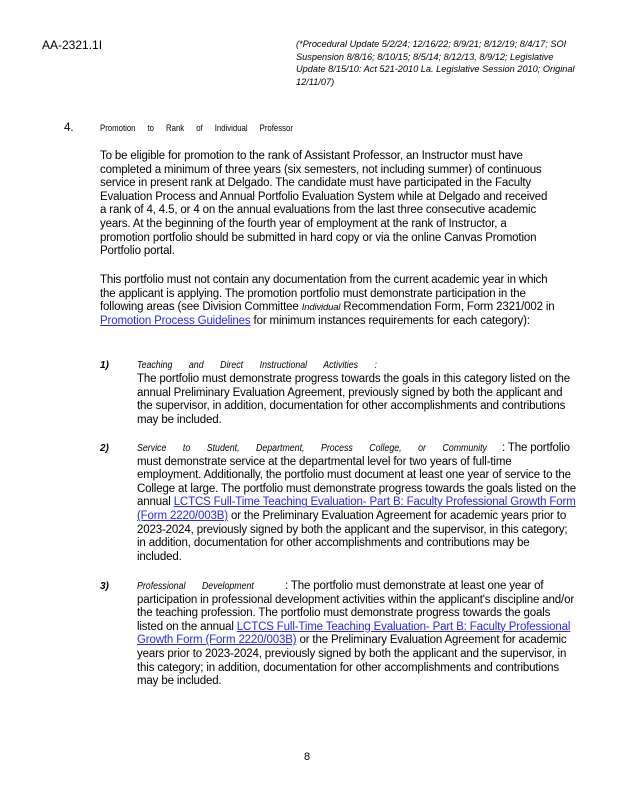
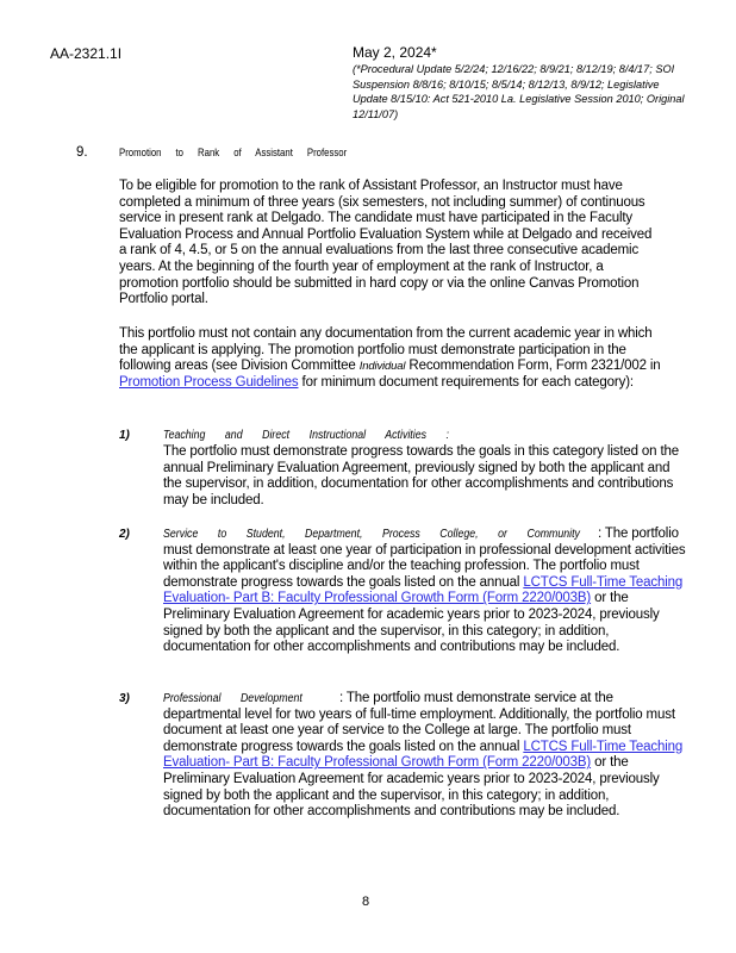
  AA-2321.1I
+ May 2, 2024*
  (*Procedural Update 5/2/24; 12/16/22; 8/9/21; 8/12/19; 8/4/17; SOI Suspension 8/8/16; 8/10/15; 8/5/14; 8/12/13, 8/9/12; Legislative Update 8/15/10: Act 521-2010 La. Legislative Session 2010; Original 12/11/07)
- 4.
+ 9.
- Promotion to Rank of Individual Professor
+ Promotion to Rank of Assistant Professor
- To be eligible for promotion to the rank of Assistant Professor, an Instructor must have completed a minimum of three years (six semesters, not including summer) of continuous service in present rank at Delgado. The candidate must have participated in the Faculty Evaluation Process and Annual Portfolio Evaluation System while at Delgado and received a rank of 4, 4.5, or 4 on the annual evaluations from the last three consecutive academic years. At the beginning of the fourth year of employment at the rank of Instructor, a promotion portfolio should be submitted in hard copy or via the online Canvas Promotion Portfolio portal.
+ To be eligible for promotion to the rank of Assistant Professor, an Instructor must have completed a minimum of three years (six semesters, not including summer) of continuous service in present rank at Delgado. The candidate must have participated in the Faculty Evaluation Process and Annual Portfolio Evaluation System while at Delgado and received a rank of 4, 4.5, or 5 on the annual evaluations from the last three consecutive academic years. At the beginning of the fourth year of employment at the rank of Instructor, a promotion portfolio should be submitted in hard copy or via the online Canvas Promotion Portfolio portal.
- This portfolio must not contain any documentation from the current academic year in which the applicant is applying. The promotion portfolio must demonstrate participation in the following areas (see Division Committee Individual Recommendation Form, Form 2321/002 in Promotion Process Guidelines for minimum instances requirements for each category):
+ This portfolio must not contain any documentation from the current academic year in which the applicant is applying. The promotion portfolio must demonstrate participation in the following areas (see Division Committee Individual Recommendation Form, Form 2321/002 in Promotion Process Guidelines for minimum document requirements for each category):
  1)
  Teaching and Direct Instructional Activities :
  The portfolio must demonstrate progress towards the goals in this category listed on the annual Preliminary Evaluation Agreement, previously signed by both the applicant and the supervisor, in addition, documentation for other accomplishments and contributions may be included.
  2)
- : The portfolio must demonstrate service at the departmental level for two years of full-time employment. Additionally, the portfolio must document at least one year of service to the College at large. The portfolio must demonstrate progress towards the goals listed on the annual LCTCS Full-Time Teaching Evaluation- Part B: Faculty Professional Growth Form (Form 2220/003B) or the Preliminary Evaluation Agreement for academic years prior to 2023-2024, previously signed by both the applicant and the supervisor, in this category; in addition, documentation for other accomplishments and contributions may be included.
+ : The portfolio must demonstrate at least one year of participation in professional development activities within the applicant's discipline and/or the teaching profession. The portfolio must demonstrate progress towards the goals listed on the annual LCTCS Full-Time Teaching Evaluation- Part B: Faculty Professional Growth Form (Form 2220/003B) or the Preliminary Evaluation Agreement for academic years prior to 2023-2024, previously signed by both the applicant and the supervisor, in this category; in addition, documentation for other accomplishments and contributions may be included.
  Service to Student, Department, Process College, or Community
  3)
- : The portfolio must demonstrate at least one year of participation in professional development activities within the applicant's discipline and/or the teaching profession. The portfolio must demonstrate progress towards the goals listed on the annual LCTCS Full-Time Teaching Evaluation- Part B: Faculty Professional Growth Form (Form 2220/003B) or the Preliminary Evaluation Agreement for academic years prior to 2023-2024, previously signed by both the applicant and the supervisor, in this category; in addition, documentation for other accomplishments and contributions may be included.
+ : The portfolio must demonstrate service at the departmental level for two years of full-time employment. Additionally, the portfolio must document at least one year of service to the College at large. The portfolio must demonstrate progress towards the goals listed on the annual LCTCS Full-Time Teaching Evaluation- Part B: Faculty Professional Growth Form (Form 2220/003B) or the Preliminary Evaluation Agreement for academic years prior to 2023-2024, previously signed by both the applicant and the supervisor, in this category; in addition, documentation for other accomplishments and contributions may be included.
  Professional Development
  8
